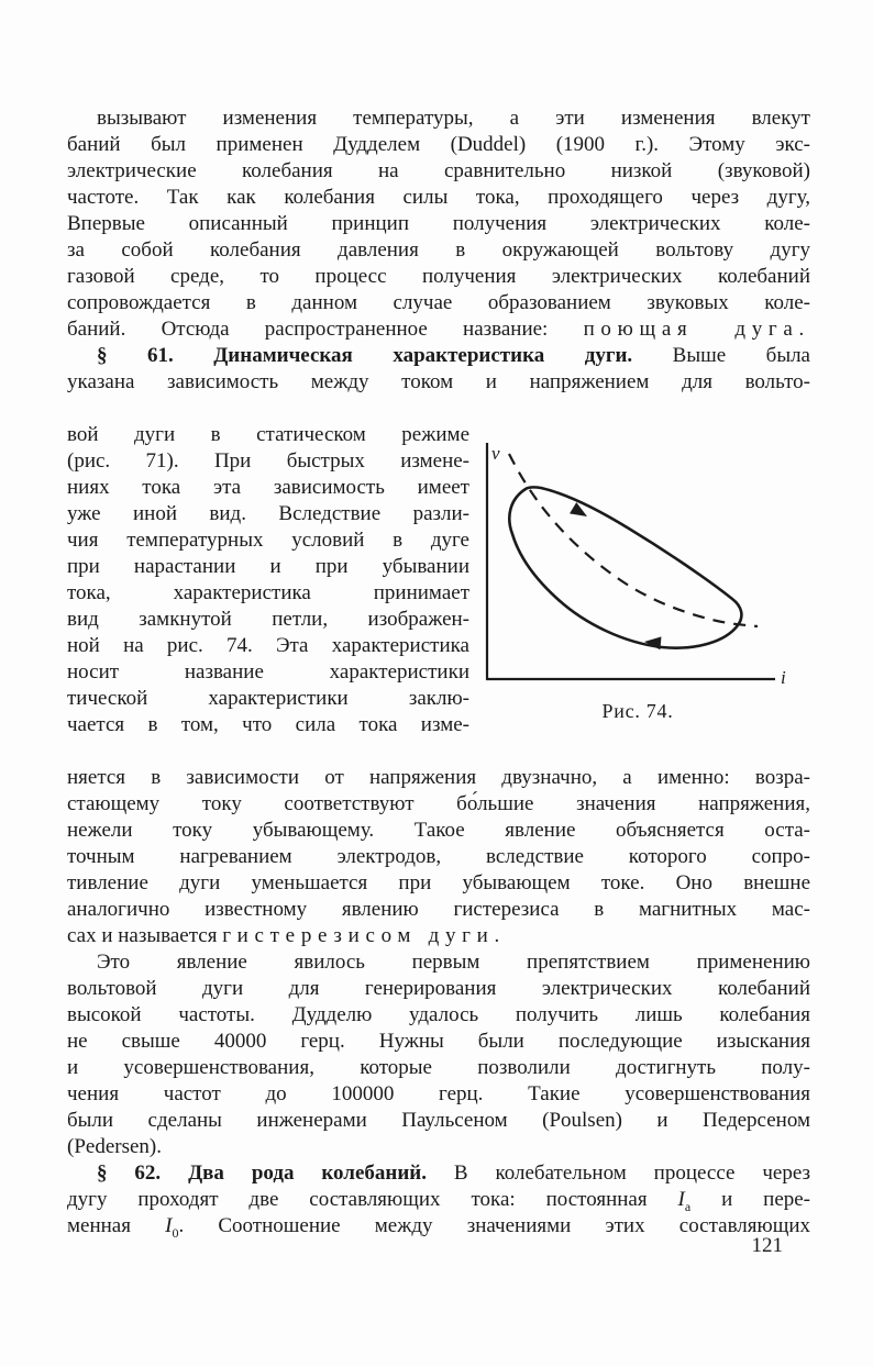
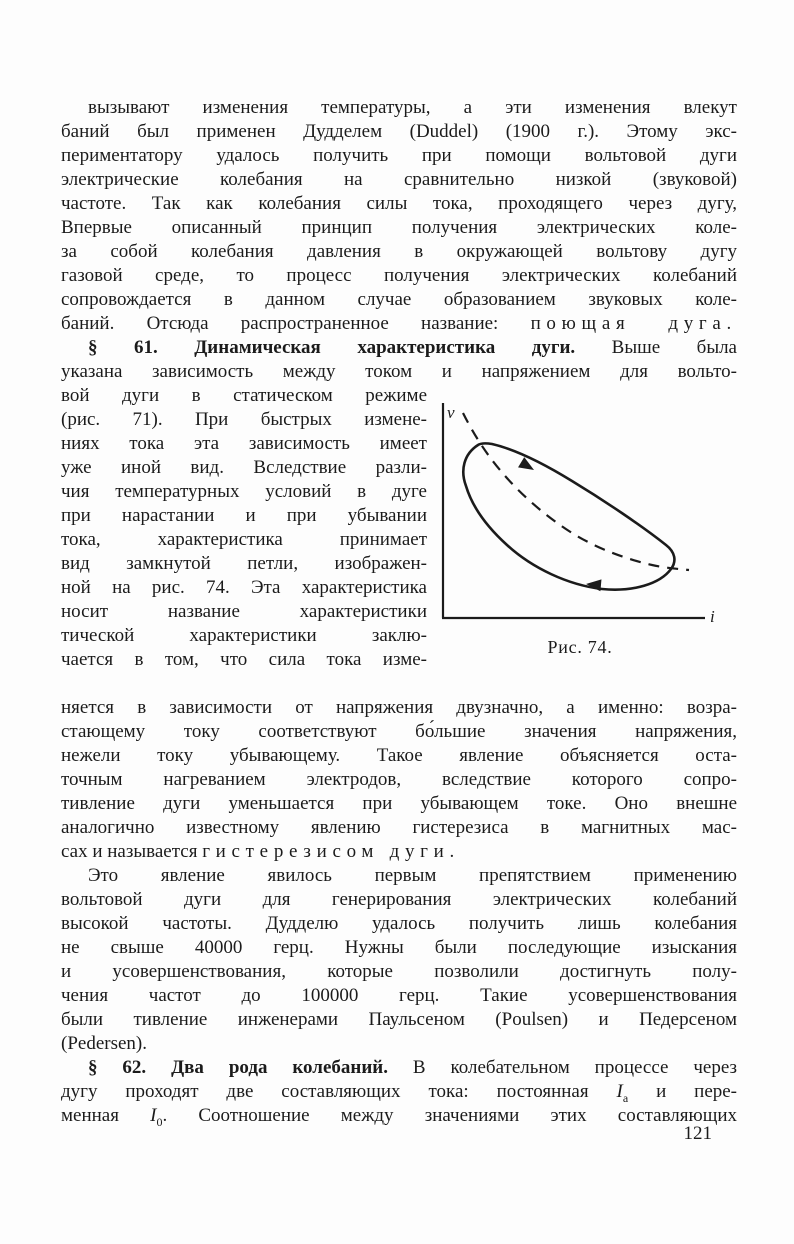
  вызывают изменения температуры, а эти изменения влекут
  баний был применен Дудделем (Duddel) (1900 г.). Этому экс-
+ периментатору удалось получить при помощи вольтовой дуги
  электрические колебания на сравнительно низкой (звуковой)
  частоте. Так как колебания силы тока, проходящего через дугу,
  Впервые описанный принцип получения электрических коле-
  за собой колебания давления в окружающей вольтову дугу
  газовой среде, то процесс получения электрических колебаний
  сопровождается в данном случае образованием звуковых коле-
  баний. Отсюда распространенное название: поющая дуга.
  § 61. Динамическая характеристика дуги. Выше была
  указана зависимость между током и напряжением для вольто-
  вой дуги в статическом режиме
  (рис. 71). При быстрых измене-
  ниях тока эта зависимость имеет
  уже иной вид. Вследствие разли-
  чия температурных условий в дуге
  при нарастании и при убывании
  тока, характеристика принимает
  вид замкнутой петли, изображен-
  ной на рис. 74. Эта характеристика
  носит название характеристики
  тической характеристики заклю-
  чается в том, что сила тока изме-
  v
  i
  Рис. 74.
  няется в зависимости от напряжения двузначно, а именно: возра-
  стающему току соответствуют бо́льшие значения напряжения,
  нежели току убывающему. Такое явление объясняется оста-
  точным нагреванием электродов, вследствие которого сопро-
  тивление дуги уменьшается при убывающем токе. Оно внешне
  аналогично известному явлению гистерезиса в магнитных мас-
  сах и называется гистерезисом дуги.
  Это явление явилось первым препятствием применению
  вольтовой дуги для генерирования электрических колебаний
  высокой частоты. Дудделю удалось получить лишь колебания
  не свыше 40000 герц. Нужны были последующие изыскания
  и усовершенствования, которые позволили достигнуть полу-
  чения частот до 100000 герц. Такие усовершенствования
- были сделаны инженерами Паульсеном (Poulsen) и Педерсеном
+ были тивление инженерами Паульсеном (Poulsen) и Педерсеном
  (Pedersen).
  § 62. Два рода колебаний. В колебательном процессе через
  дугу проходят две составляющих тока: постоянная Ia и пере-
  менная I0. Соотношение между значениями этих составляющих
  121
